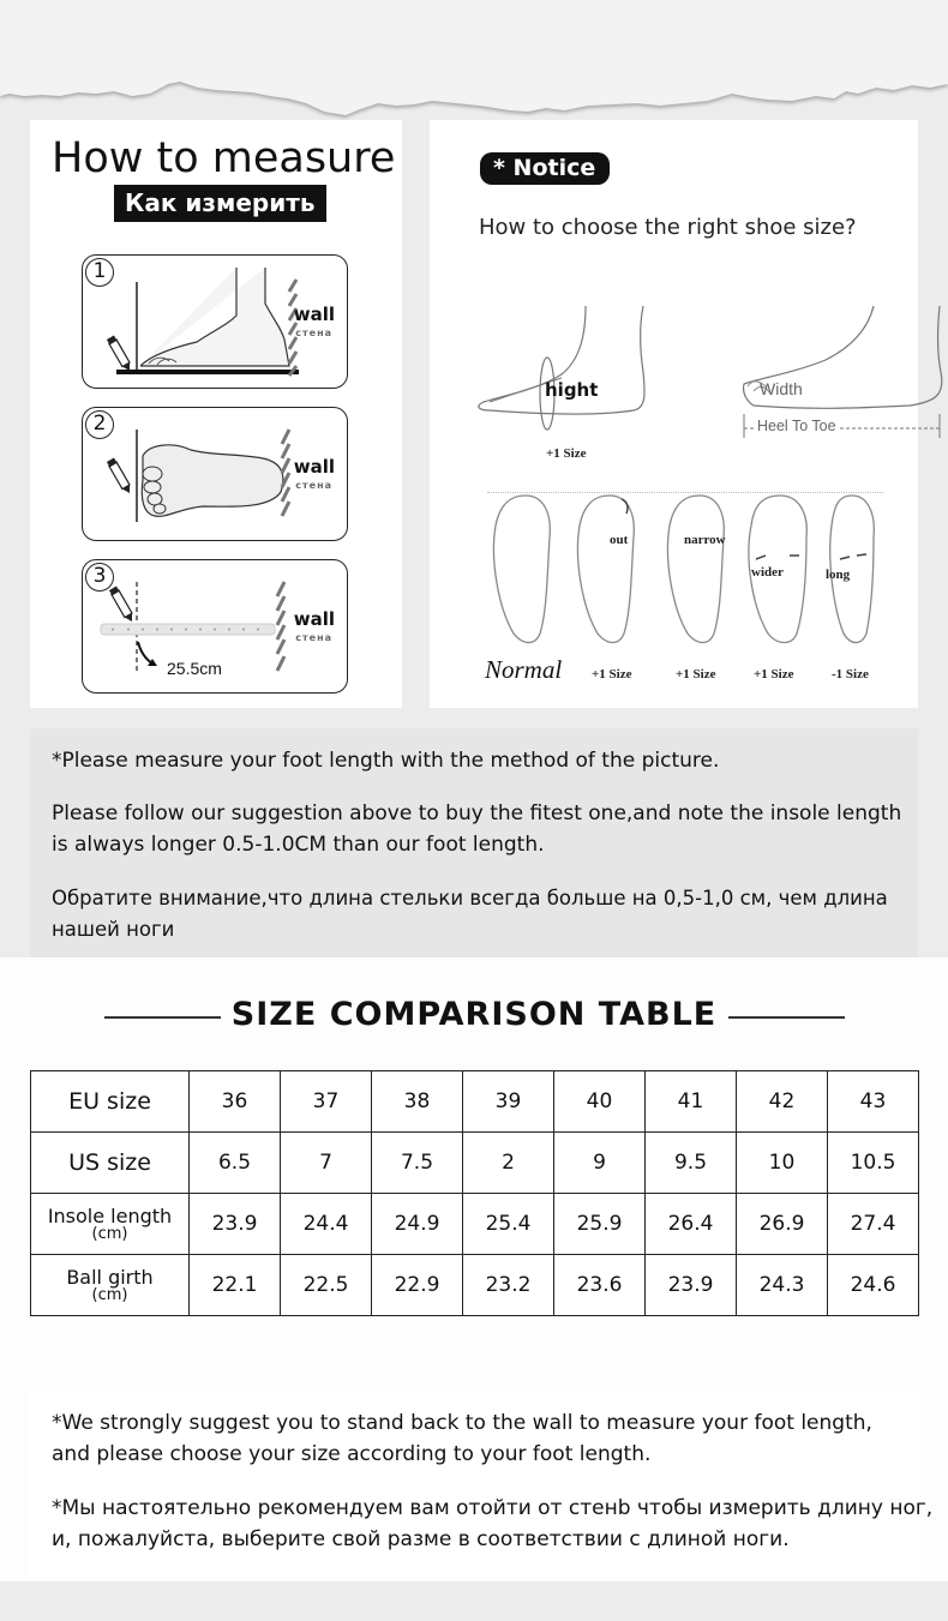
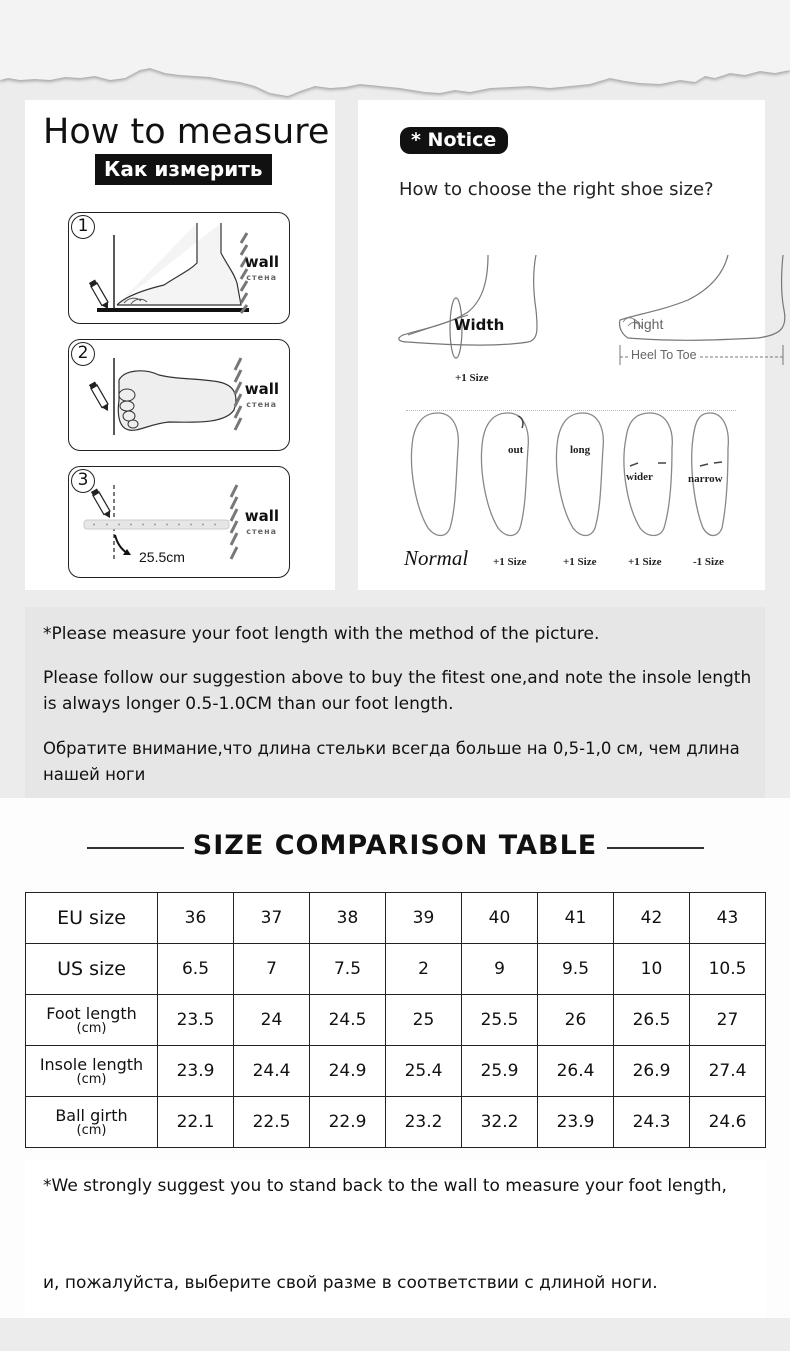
  How to measure
  Как измерить
  1
  wall
  стена
  2
  wall
  стена
  3
  25.5cm
  wall
  стена
  * Notice
  How to choose the right shoe size?
- hight
+ Width
  +1 Size
- Width
+ hight
  Heel To Toe
  out
- narrow
+ long
  wider
- long
+ narrow
  Normal
  +1 Size
  +1 Size
  +1 Size
  -1 Size
  *Please measure your foot length with the method of the picture.
  Please follow our suggestion above to buy the fitest one,and note the insole length is always longer 0.5-1.0CM than our foot length.
  Обратите внимание,что длина стельки всегда больше на 0,5-1,0 см, чем длина нашей ноги
  SIZE COMPARISON TABLE
  EU size	36	37	38	39	40	41	42	43
  US size	6.5	7	7.5	2	9	9.5	10	10.5
+ Foot length(cm)	23.5	24	24.5	25	25.5	26	26.5	27
  Insole length(cm)	23.9	24.4	24.9	25.4	25.9	26.4	26.9	27.4
- Ball girth(cm)	22.1	22.5	22.9	23.2	23.6	23.9	24.3	24.6
+ Ball girth(cm)	22.1	22.5	22.9	23.2	32.2	23.9	24.3	24.6
  *We strongly suggest you to stand back to the wall to measure your foot length,
- and please choose your size according to your foot length.
- *Мы настоятельно рекомендуем вам отойти от стенb чтобы измерить длину ног,
  и, пожалуйста, выберите свой разме в соответствии с длиной ноги.
